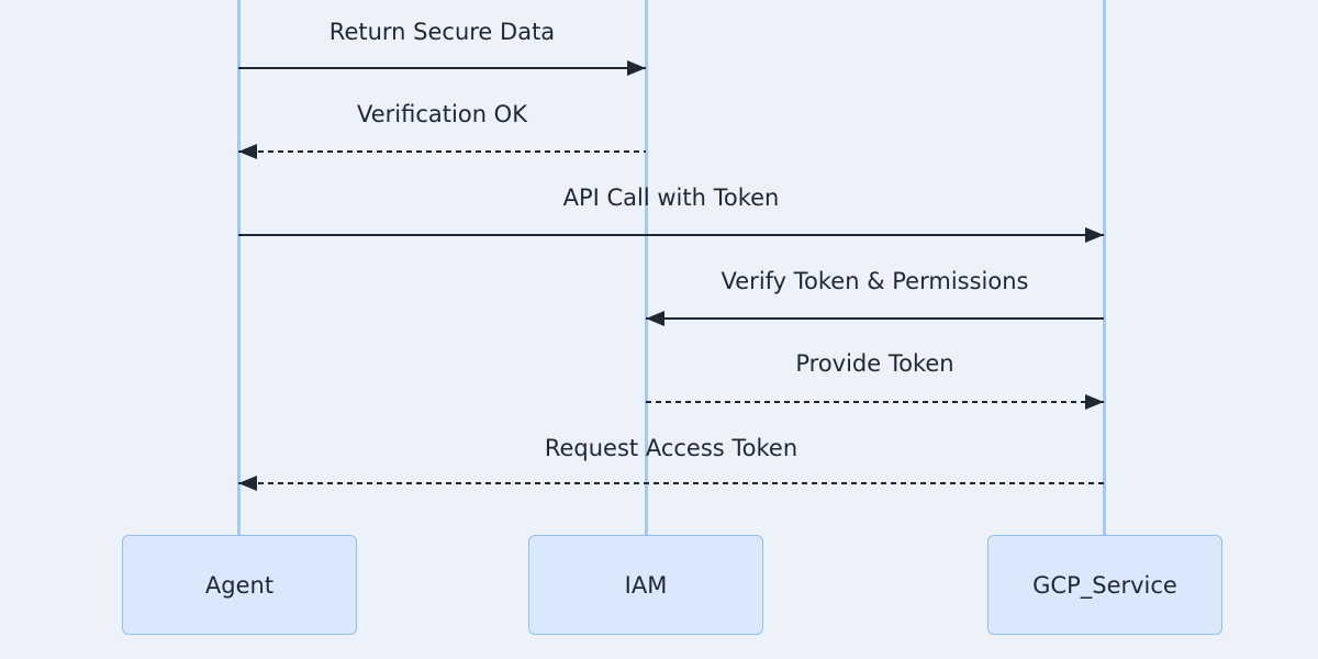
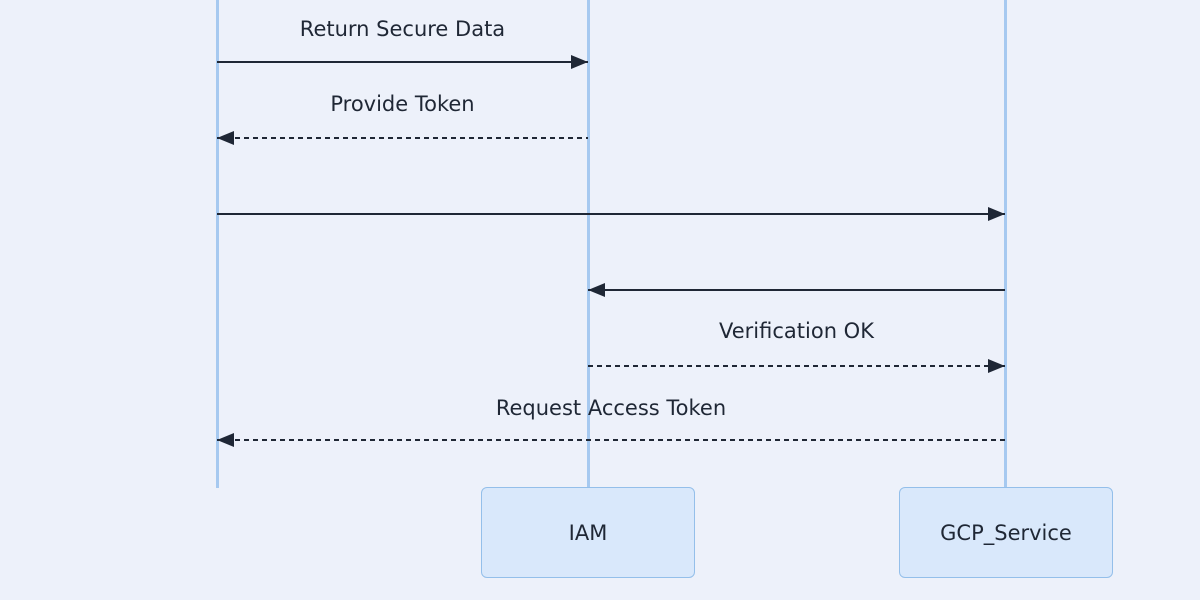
  Return Secure Data
- Verification OK
+ Provide Token
- API Call with Token
- Verify Token & Permissions
- Provide Token
+ Verification OK
  Request Access Token
- Agent
  IAM
  GCP_Service
